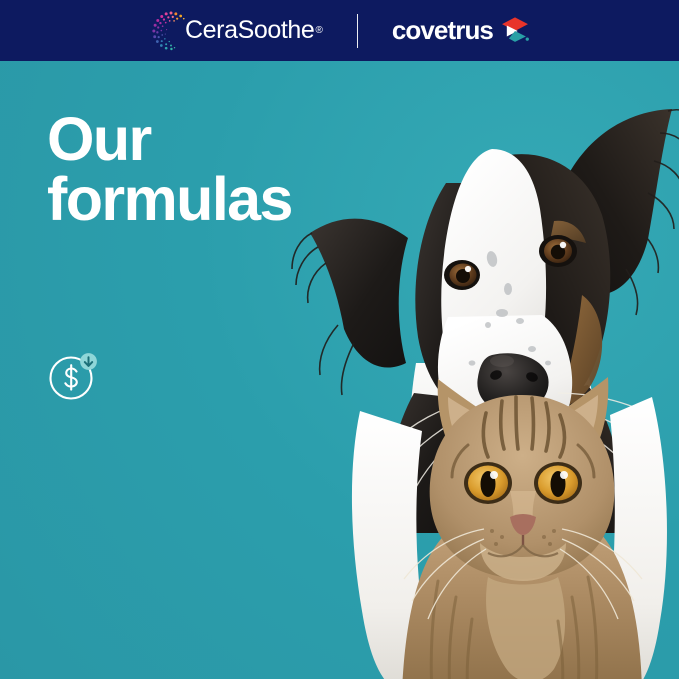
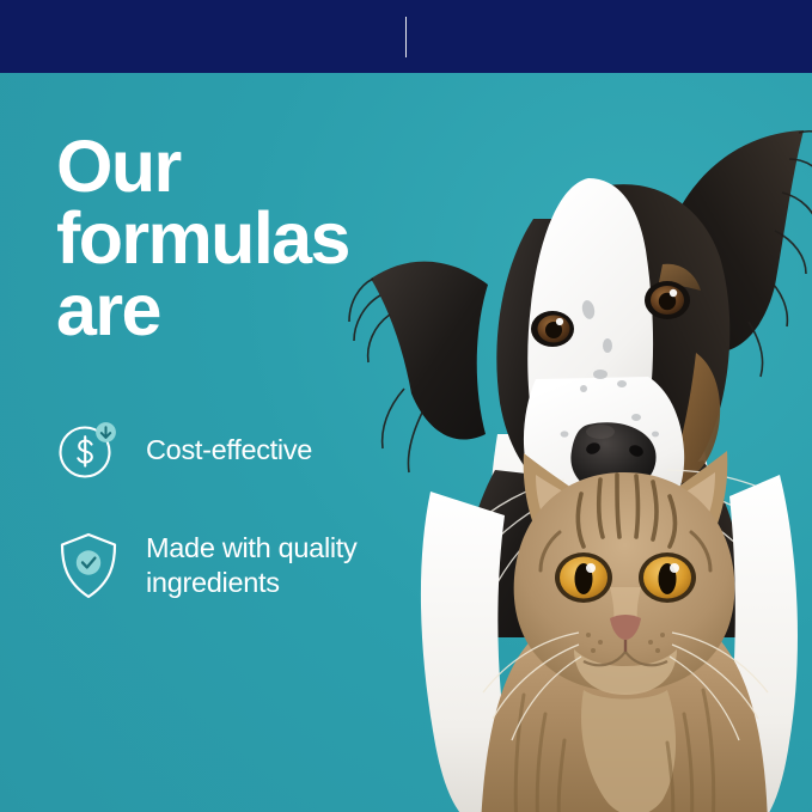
- CeraSoothe
- ®
- covetrus
  Our
  formulas
+ are
+ Cost-effective
+ Made with quality ingredients
